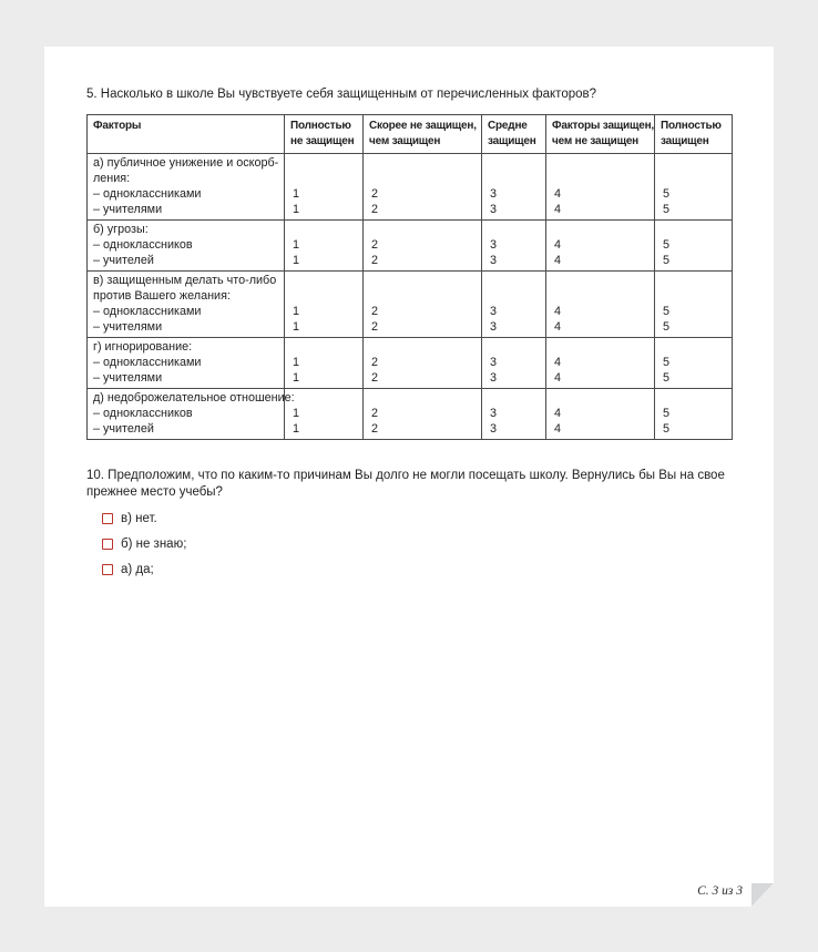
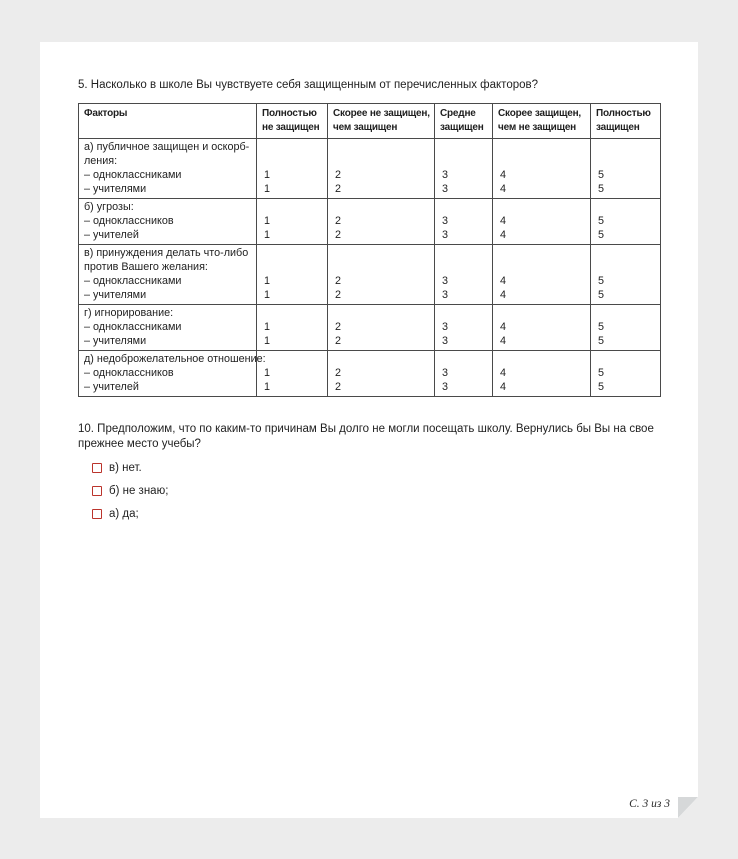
  5. Насколько в школе Вы чувствуете себя защищенным от перечисленных факторов?
- Факторы	Полностью не защищен	Скорее не защищен, чем защищен	Средне защищен	Факторы защищен, чем не защищен	Полностью защищен
+ Факторы	Полностью не защищен	Скорее не защищен, чем защищен	Средне защищен	Скорее защищен, чем не защищен	Полностью защищен
- а) публичное унижение и оскорб- ления:– одноклассниками– учителями	11	22	33	44	55
+ а) публичное защищен и оскорб- ления:– одноклассниками– учителями	11	22	33	44	55
  б) угрозы:– одноклассников– учителей	11	22	33	44	55
- в) защищенным делать что-либо против Вашего желания:– одноклассниками– учителями	11	22	33	44	55
+ в) принуждения делать что-либо против Вашего желания:– одноклассниками– учителями	11	22	33	44	55
  г) игнорирование:– одноклассниками– учителями	11	22	33	44	55
  д) недоброжелательное отношение:– одноклассников– учителей	11	22	33	44	55
  10. Предположим, что по каким-то причинам Вы долго не могли посещать школу. Вернулись бы Вы на свое
  прежнее место учебы?
  в) нет.
  б) не знаю;
  а) да;
  С. 3 из 3
